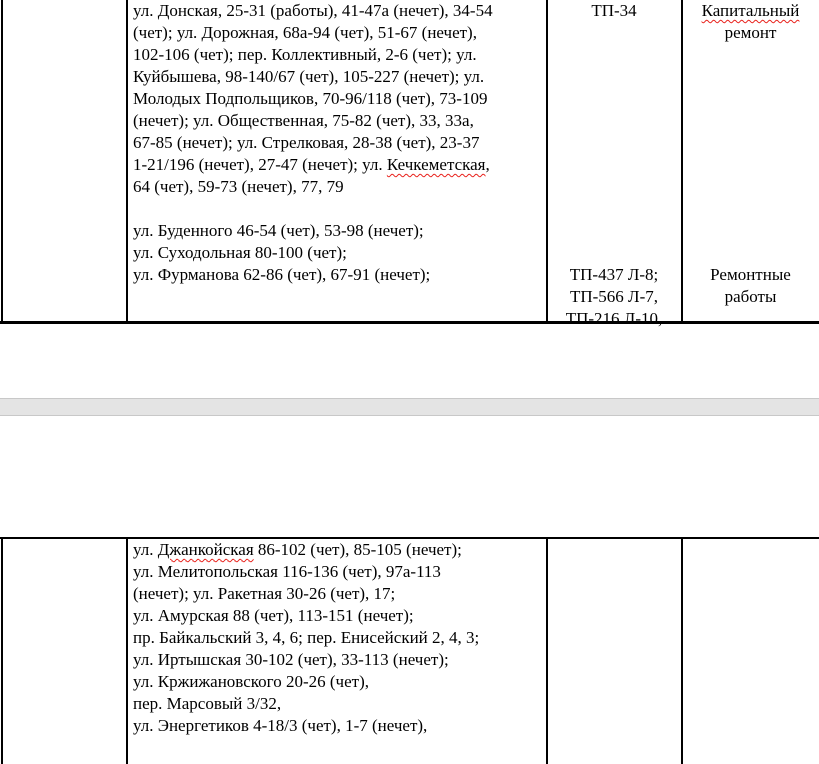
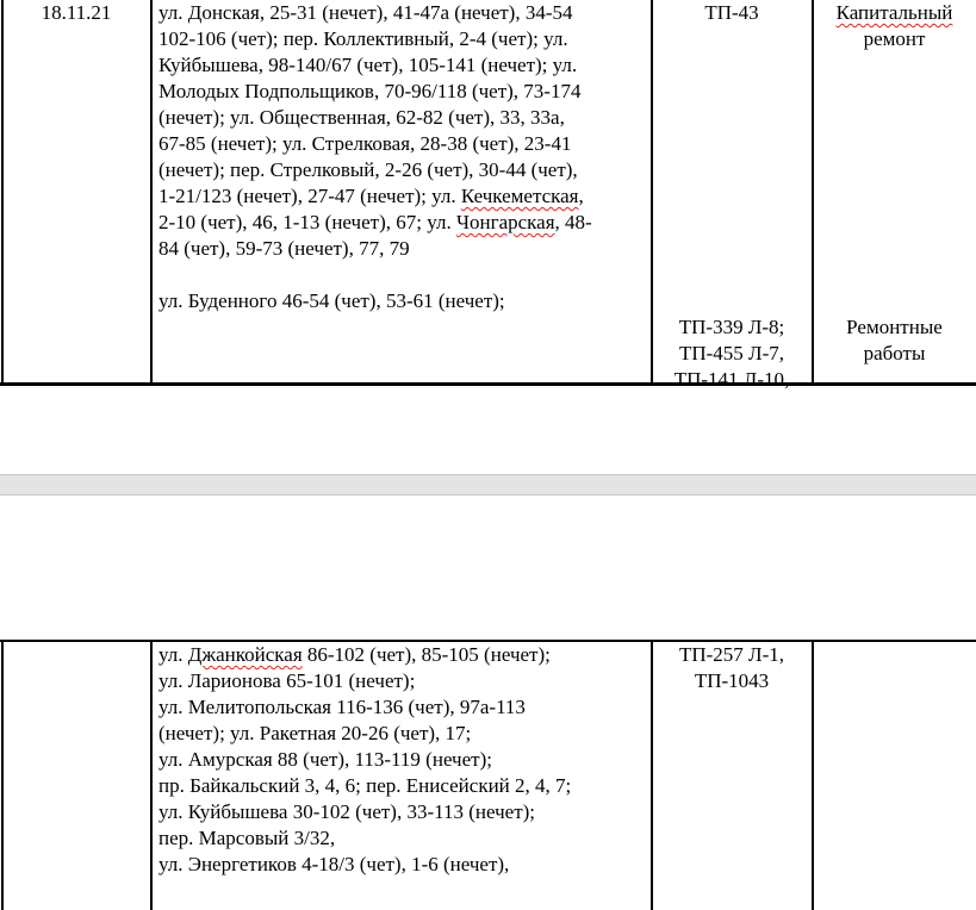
+ 18.11.21
- ул. Донская, 25-31 (работы), 41-47а (нечет), 34-54
+ ул. Донская, 25-31 (нечет), 41-47а (нечет), 34-54
- (чет); ул. Дорожная, 68а-94 (чет), 51-67 (нечет),
- 102-106 (чет); пер. Коллективный, 2-6 (чет); ул.
+ 102-106 (чет); пер. Коллективный, 2-4 (чет); ул.
- Куйбышева, 98-140/67 (чет), 105-227 (нечет); ул.
+ Куйбышева, 98-140/67 (чет), 105-141 (нечет); ул.
- Молодых Подпольщиков, 70-96/118 (чет), 73-109
+ Молодых Подпольщиков, 70-96/118 (чет), 73-174
- (нечет); ул. Общественная, 75-82 (чет), 33, 33а,
+ (нечет); ул. Общественная, 62-82 (чет), 33, 33а,
- 67-85 (нечет); ул. Стрелковая, 28-38 (чет), 23-37
+ 67-85 (нечет); ул. Стрелковая, 28-38 (чет), 23-41
+ (нечет); пер. Стрелковый, 2-26 (чет), 30-44 (чет),
- 1-21/196 (нечет), 27-47 (нечет); ул. Кечкеметская,
+ 1-21/123 (нечет), 27-47 (нечет); ул. Кечкеметская,
+ 2-10 (чет), 46, 1-13 (нечет), 67; ул. Чонгарская, 48-
- 64 (чет), 59-73 (нечет), 77, 79
+ 84 (чет), 59-73 (нечет), 77, 79
- ул. Буденного 46-54 (чет), 53-98 (нечет);
+ ул. Буденного 46-54 (чет), 53-61 (нечет);
- ул. Суходольная 80-100 (чет);
- ул. Фурманова 62-86 (чет), 67-91 (нечет);
- ТП-34
+ ТП-43
- ТП-437 Л-8;
+ ТП-339 Л-8;
- ТП-566 Л-7,
+ ТП-455 Л-7,
- ТП-216 Л-10,
+ ТП-141 Л-10,
  Капитальный
  ремонт
  Ремонтные
  работы
  ул. Джанкойская 86-102 (чет), 85-105 (нечет);
+ ул. Ларионова 65-101 (нечет);
  ул. Мелитопольская 116-136 (чет), 97а-113
- (нечет); ул. Ракетная 30-26 (чет), 17;
+ (нечет); ул. Ракетная 20-26 (чет), 17;
- ул. Амурская 88 (чет), 113-151 (нечет);
+ ул. Амурская 88 (чет), 113-119 (нечет);
- пр. Байкальский 3, 4, 6; пер. Енисейский 2, 4, 3;
+ пр. Байкальский 3, 4, 6; пер. Енисейский 2, 4, 7;
- ул. Иртышская 30-102 (чет), 33-113 (нечет);
+ ул. Куйбышева 30-102 (чет), 33-113 (нечет);
- ул. Кржижановского 20-26 (чет),
  пер. Марсовый 3/32,
- ул. Энергетиков 4-18/3 (чет), 1-7 (нечет),
+ ул. Энергетиков 4-18/3 (чет), 1-6 (нечет),
+ ТП-257 Л-1,
+ ТП-1043
